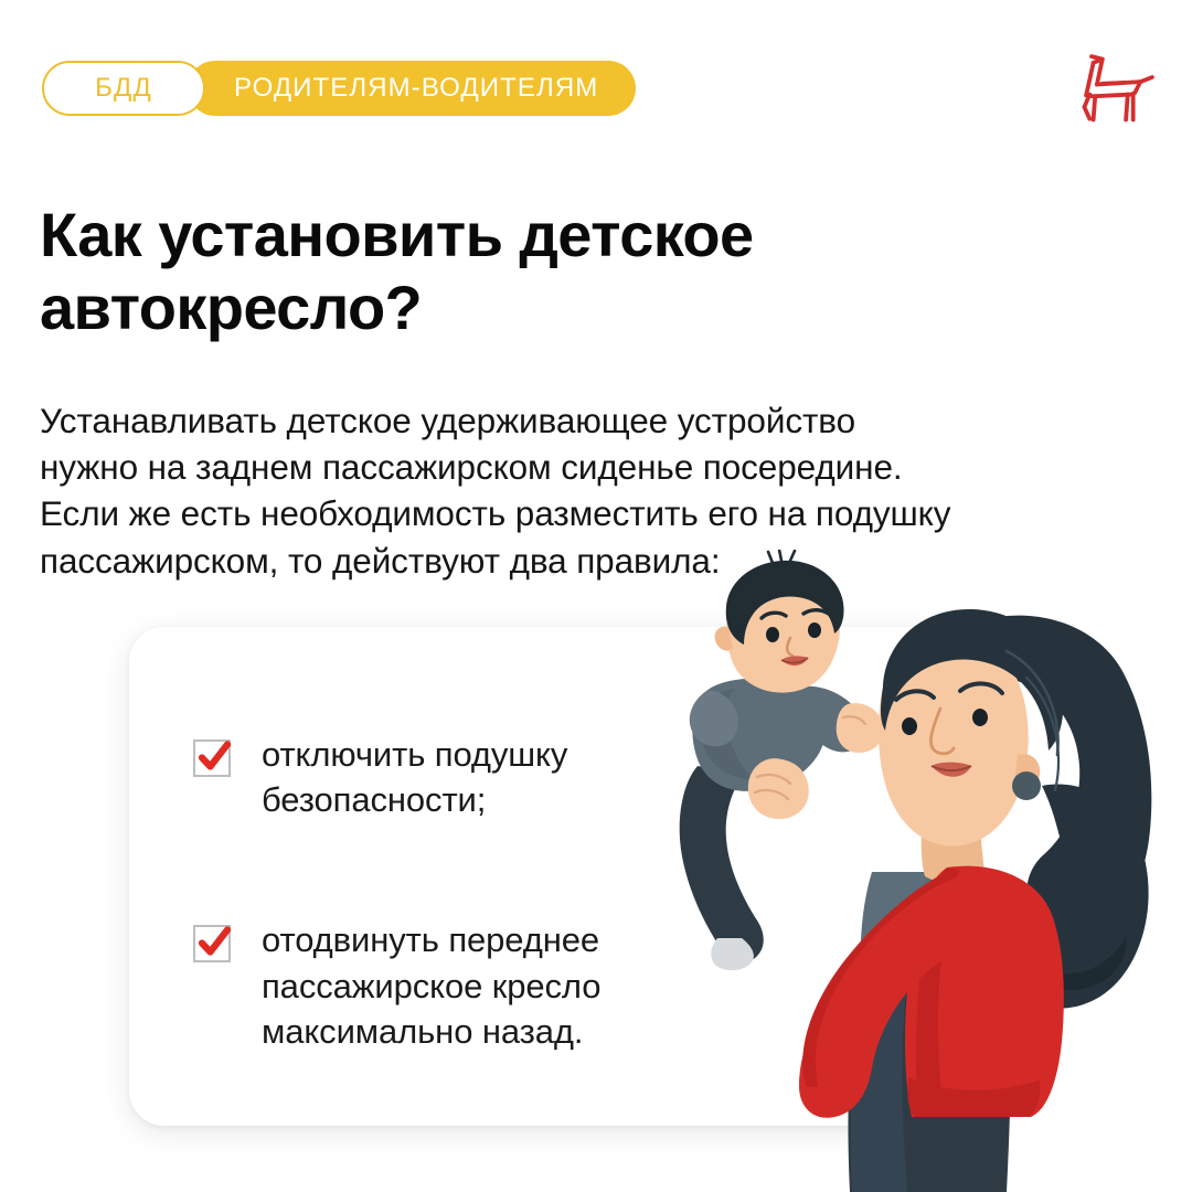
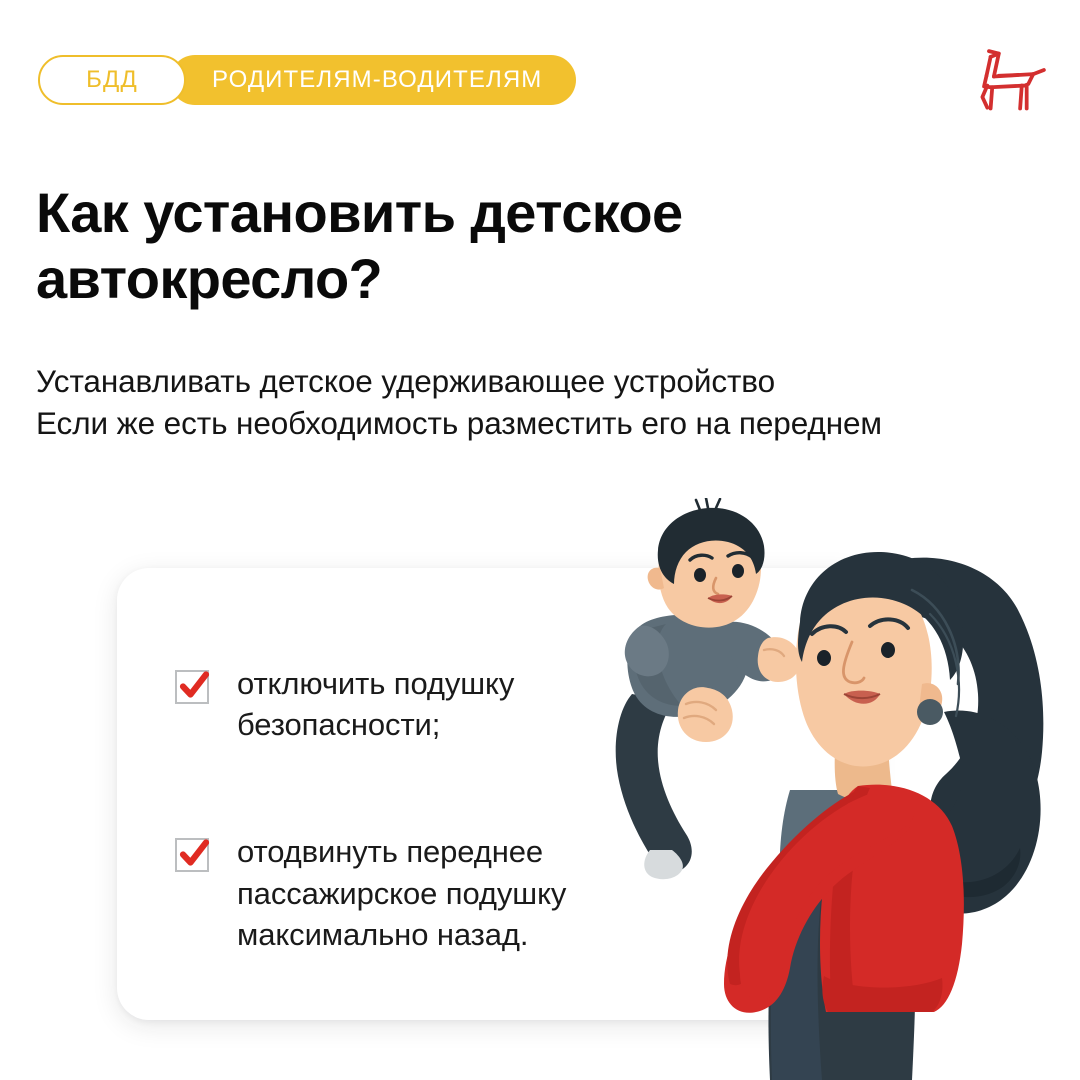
  БДД
  РОДИТЕЛЯМ-ВОДИТЕЛЯМ
  Как установить детское автокресло?
  Устанавливать детское удерживающее устройство
- нужно на заднем пассажирском сиденье посередине.
- Если же есть необходимость разместить его на подушку
+ Если же есть необходимость разместить его на переднем
- пассажирском, то действуют два правила:
  отключить подушку безопасности;
- отодвинуть переднее пассажирское кресло максимально назад.
+ отодвинуть переднее пассажирское подушку максимально назад.
